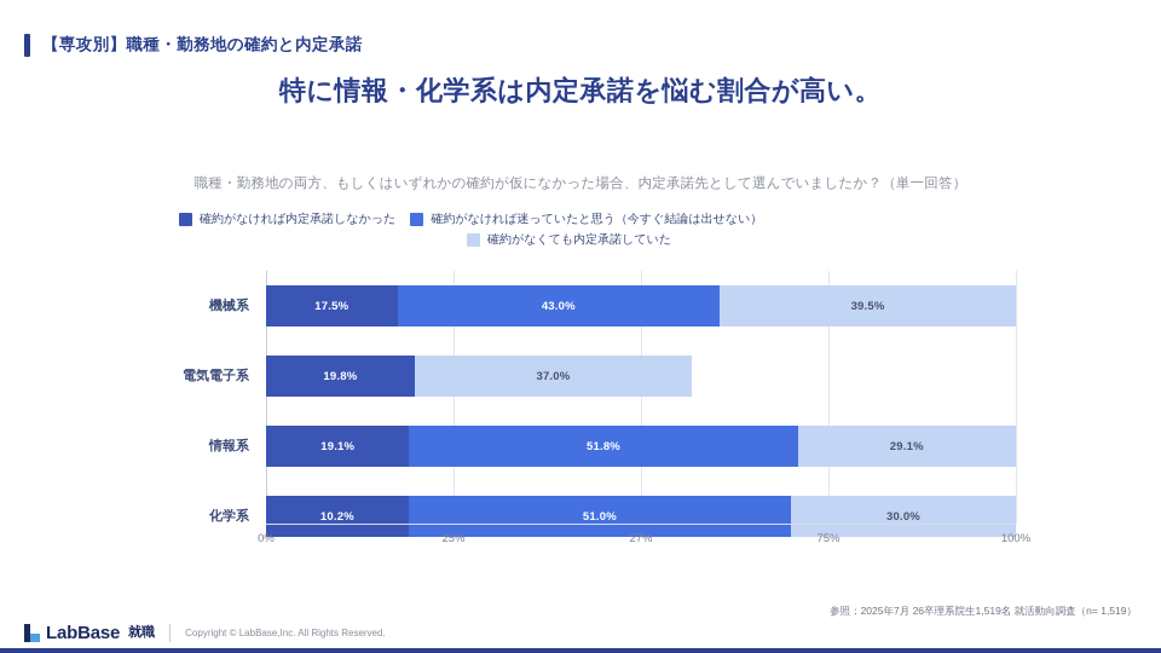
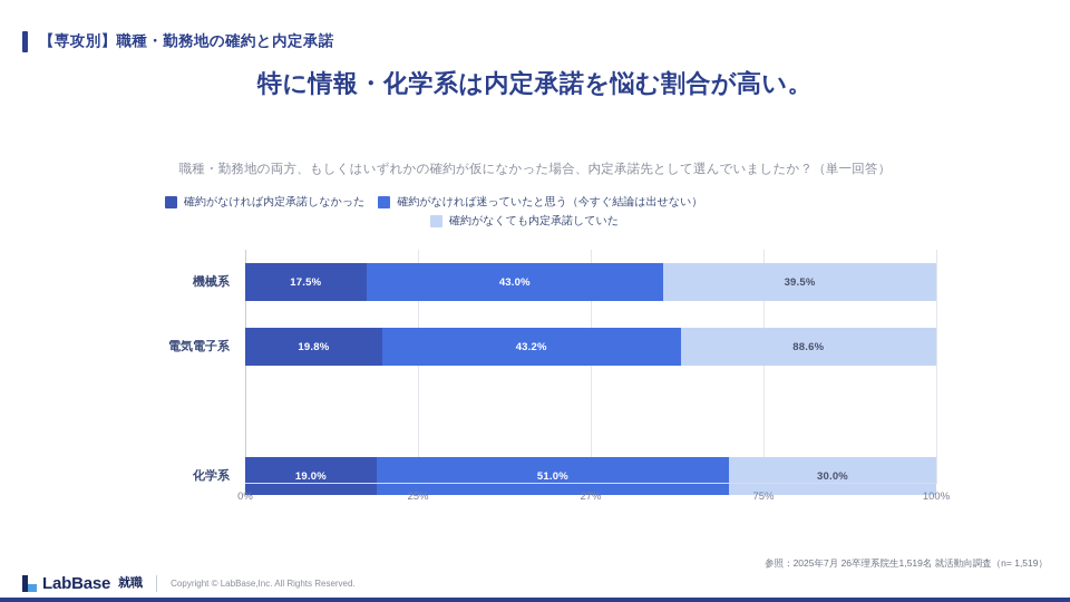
  【専攻別】職種・勤務地の確約と内定承諾
  特に情報・化学系は内定承諾を悩む割合が高い。
  職種・勤務地の両方、もしくはいずれかの確約が仮になかった場合、内定承諾先として選んでいましたか？（単一回答）
  確約がなければ内定承諾しなかった
  確約がなければ迷っていたと思う（今すぐ結論は出せない）
  確約がなくても内定承諾していた
  機械系
  17.5%
  43.0%
  39.5%
  電気電子系
  19.8%
+ 43.2%
- 37.0%
+ 88.6%
- 情報系
- 19.1%
- 51.8%
- 29.1%
  化学系
- 10.2%
+ 19.0%
  51.0%
  30.0%
  0%
  25%
  27%
  75%
  100%
  参照：2025年7月 26卒理系院生1,519名 就活動向調査（n= 1,519）
  LabBase
  就職
  Copyright © LabBase,Inc. All Rights Reserved.
